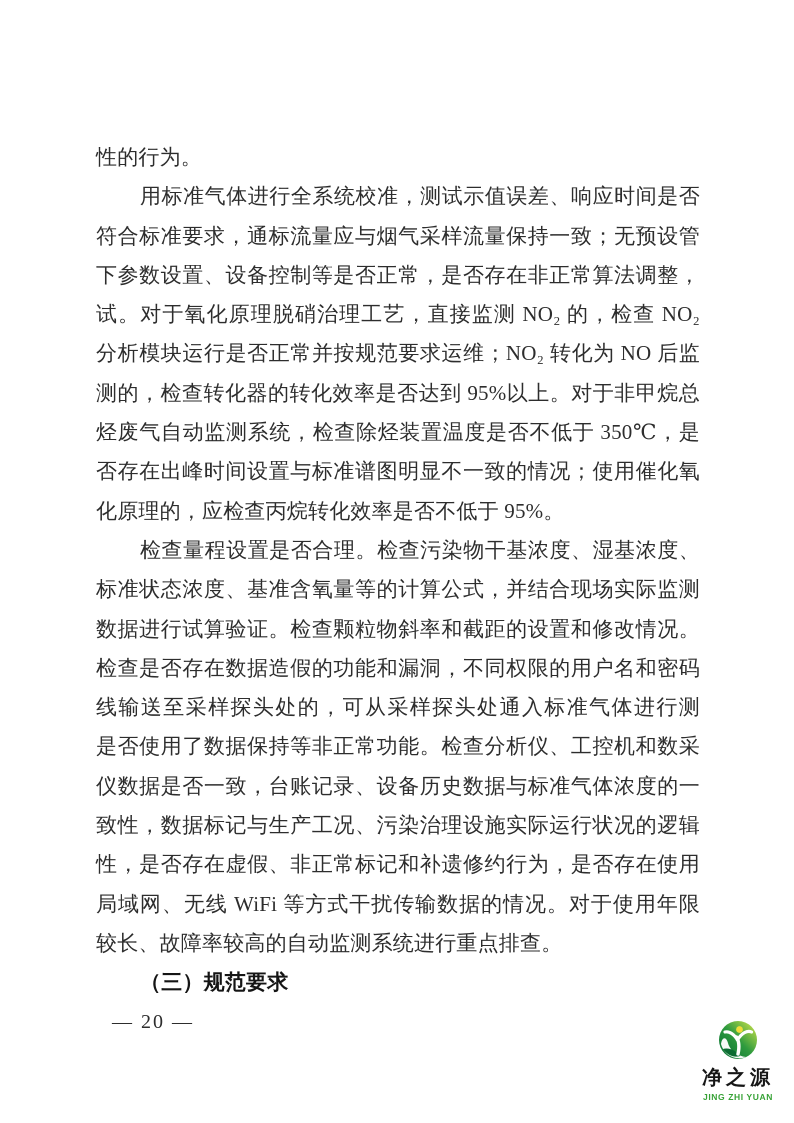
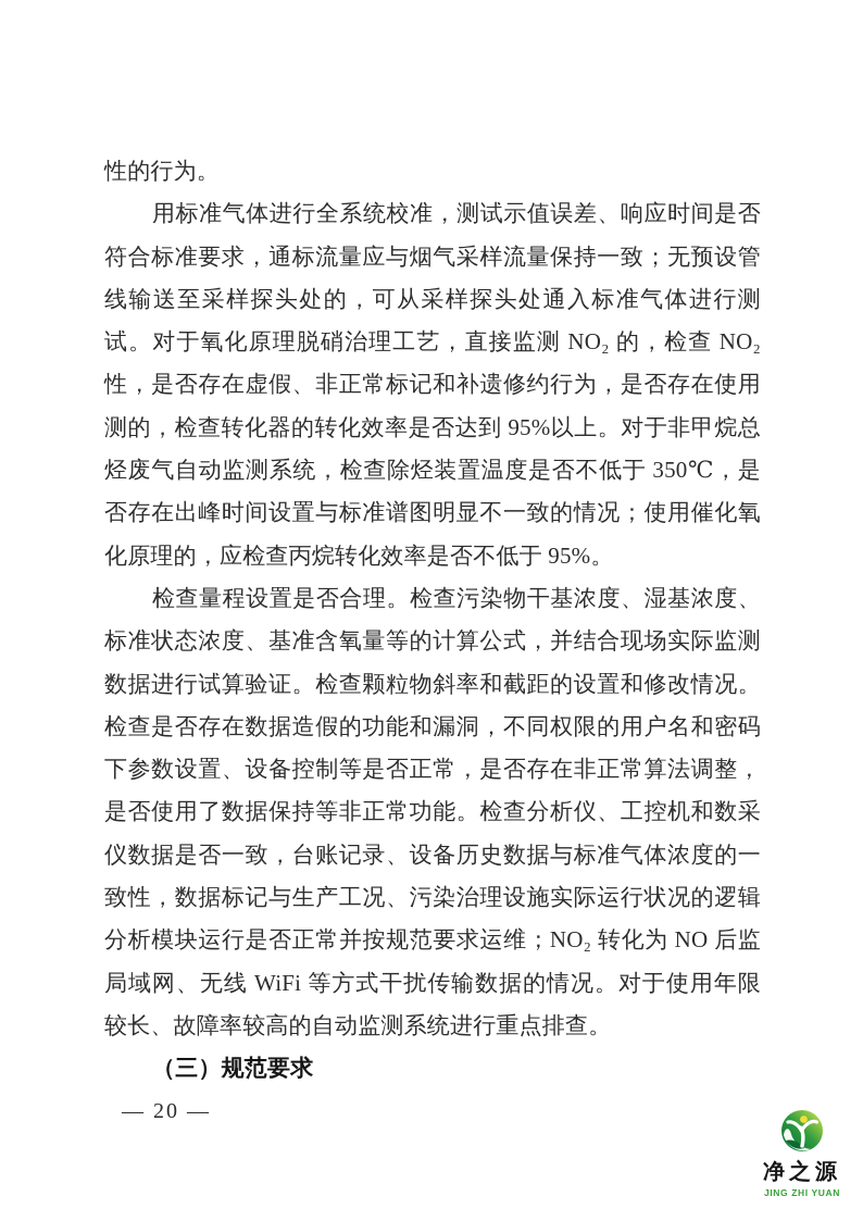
  性的行为。
  用标准气体进行全系统校准，测试示值误差、响应时间是否
  符合标准要求，通标流量应与烟气采样流量保持一致；无预设管
- 下参数设置、设备控制等是否正常，是否存在非正常算法调整，
+ 线输送至采样探头处的，可从采样探头处通入标准气体进行测
  试。对于氧化原理脱硝治理工艺，直接监测 NO₂ 的，检查 NO₂
- 分析模块运行是否正常并按规范要求运维；NO₂ 转化为 NO 后监
+ 性，是否存在虚假、非正常标记和补遗修约行为，是否存在使用
  测的，检查转化器的转化效率是否达到 95%以上。对于非甲烷总
  烃废气自动监测系统，检查除烃装置温度是否不低于 350℃，是
  否存在出峰时间设置与标准谱图明显不一致的情况；使用催化氧
  化原理的，应检查丙烷转化效率是否不低于 95%。
  检查量程设置是否合理。检查污染物干基浓度、湿基浓度、
  标准状态浓度、基准含氧量等的计算公式，并结合现场实际监测
  数据进行试算验证。检查颗粒物斜率和截距的设置和修改情况。
  检查是否存在数据造假的功能和漏洞，不同权限的用户名和密码
- 线输送至采样探头处的，可从采样探头处通入标准气体进行测
+ 下参数设置、设备控制等是否正常，是否存在非正常算法调整，
  是否使用了数据保持等非正常功能。检查分析仪、工控机和数采
  仪数据是否一致，台账记录、设备历史数据与标准气体浓度的一
  致性，数据标记与生产工况、污染治理设施实际运行状况的逻辑
- 性，是否存在虚假、非正常标记和补遗修约行为，是否存在使用
+ 分析模块运行是否正常并按规范要求运维；NO₂ 转化为 NO 后监
  局域网、无线 WiFi 等方式干扰传输数据的情况。对于使用年限
  较长、故障率较高的自动监测系统进行重点排查。
  （三）规范要求
  — 20 —
  净之源
  JING ZHI YUAN
